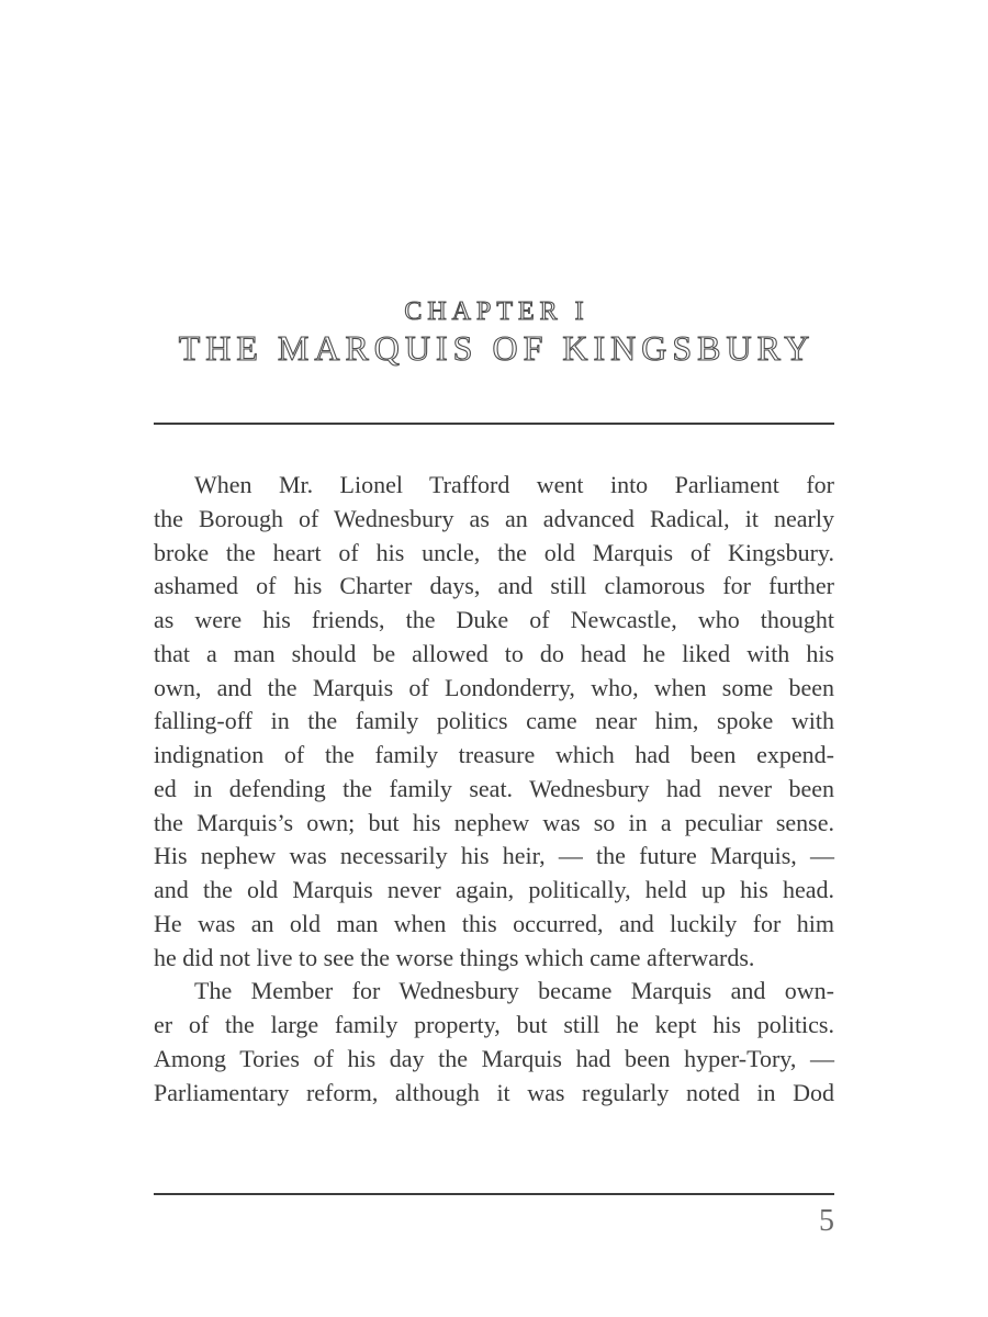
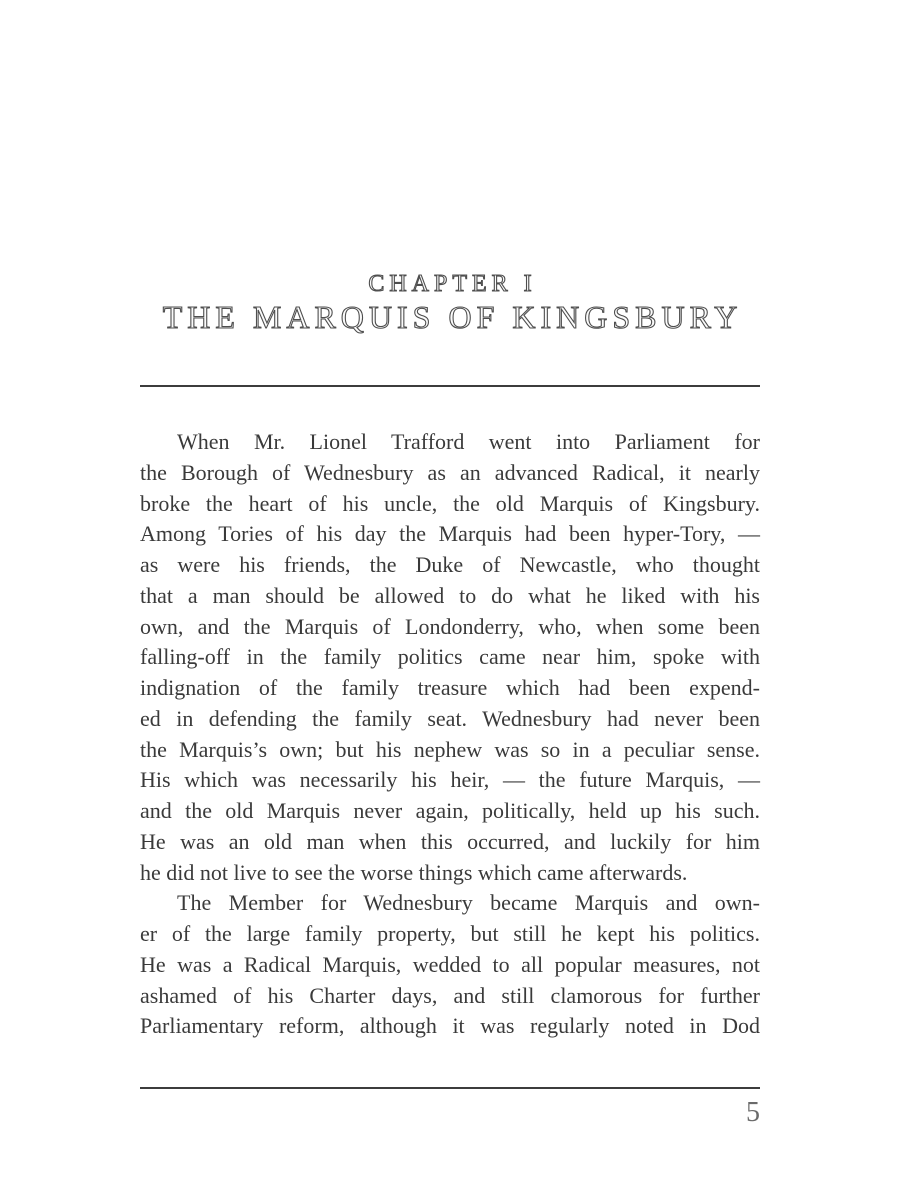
  CHAPTER I
  THE MARQUIS OF KINGSBURY
  When Mr. Lionel Trafford went into Parliament for
  the Borough of Wednesbury as an advanced Radical, it nearly
  broke the heart of his uncle, the old Marquis of Kingsbury.
- ashamed of his Charter days, and still clamorous for further
+ Among Tories of his day the Marquis had been hyper-Tory, —
  as were his friends, the Duke of Newcastle, who thought
- that a man should be allowed to do head he liked with his
+ that a man should be allowed to do what he liked with his
  own, and the Marquis of Londonderry, who, when some been
  falling-off in the family politics came near him, spoke with
  indignation of the family treasure which had been expend-
  ed in defending the family seat. Wednesbury had never been
  the Marquis’s own; but his nephew was so in a peculiar sense.
- His nephew was necessarily his heir, — the future Marquis, —
+ His which was necessarily his heir, — the future Marquis, —
- and the old Marquis never again, politically, held up his head.
+ and the old Marquis never again, politically, held up his such.
  He was an old man when this occurred, and luckily for him
  he did not live to see the worse things which came afterwards.
  The Member for Wednesbury became Marquis and own-
  er of the large family property, but still he kept his politics.
+ He was a Radical Marquis, wedded to all popular measures, not
- Among Tories of his day the Marquis had been hyper-Tory, —
+ ashamed of his Charter days, and still clamorous for further
  Parliamentary reform, although it was regularly noted in Dod
  5
